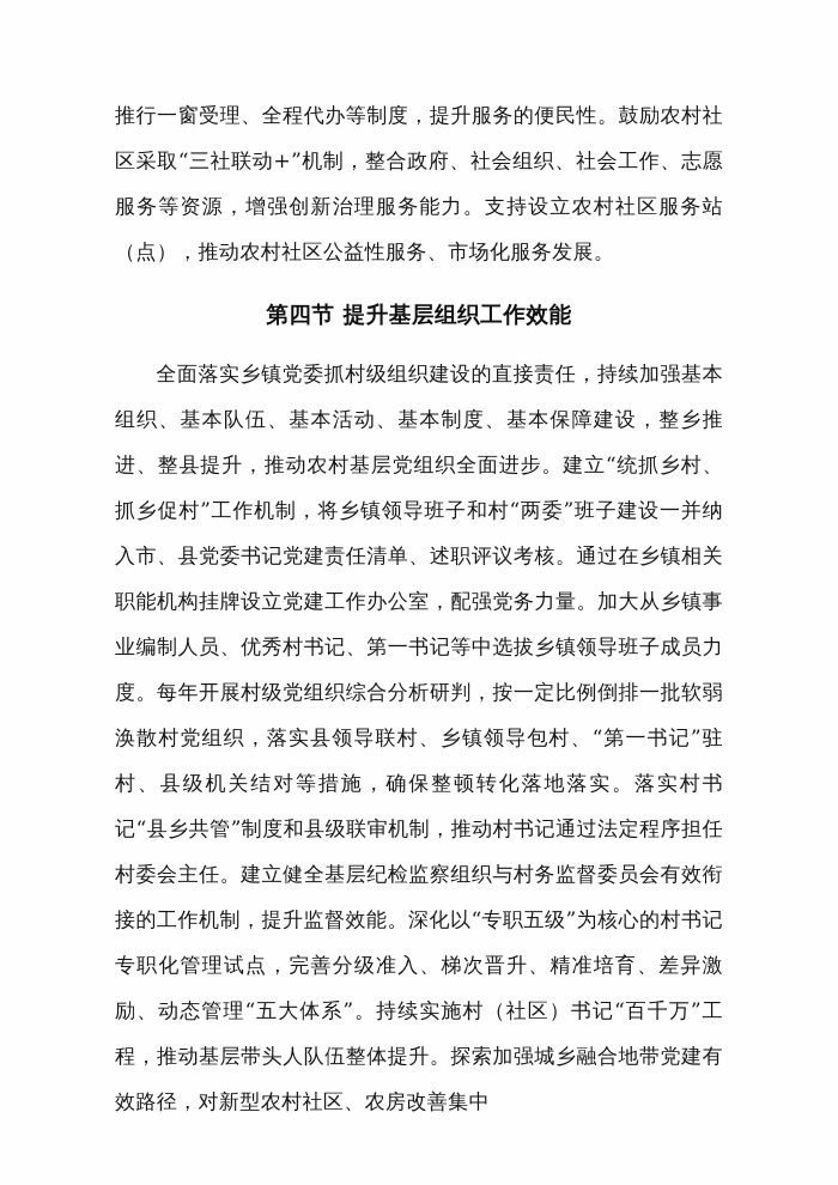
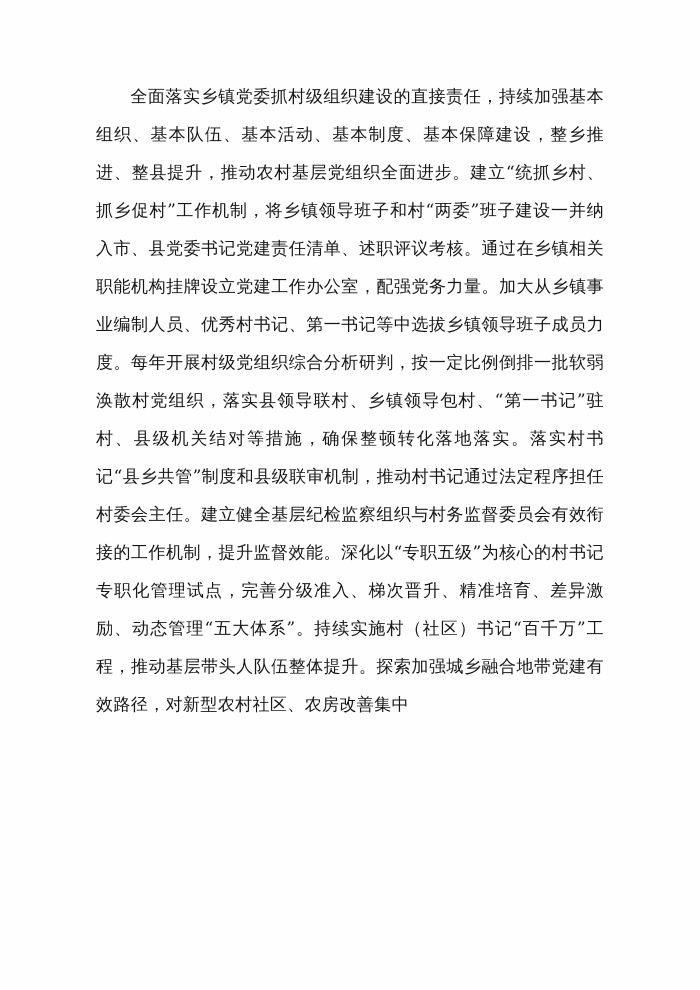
- 推行一窗受理、全程代办等制度，提升服务的便民性。鼓励农村社区采取“三社联动+”机制，整合政府、社会组织、社会工作、志愿服务等资源，增强创新治理服务能力。支持设立农村社区服务站（点），推动农村社区公益性服务、市场化服务发展。
- 第四节 提升基层组织工作效能
  全面落实乡镇党委抓村级组织建设的直接责任，持续加强基本组织、基本队伍、基本活动、基本制度、基本保障建设，整乡推进、整县提升，推动农村基层党组织全面进步。建立“统抓乡村、抓乡促村”工作机制，将乡镇领导班子和村“两委”班子建设一并纳入市、县党委书记党建责任清单、述职评议考核。通过在乡镇相关职能机构挂牌设立党建工作办公室，配强党务力量。加大从乡镇事业编制人员、优秀村书记、第一书记等中选拔乡镇领导班子成员力度。每年开展村级党组织综合分析研判，按一定比例倒排一批软弱涣散村党组织，落实县领导联村、乡镇领导包村、“第一书记”驻村、县级机关结对等措施，确保整顿转化落地落实。落实村书记“县乡共管”制度和县级联审机制，推动村书记通过法定程序担任村委会主任。建立健全基层纪检监察组织与村务监督委员会有效衔接的工作机制，提升监督效能。深化以“专职五级”为核心的村书记专职化管理试点，完善分级准入、梯次晋升、精准培育、差异激励、动态管理“五大体系”。持续实施村（社区）书记“百千万”工程，推动基层带头人队伍整体提升。探索加强城乡融合地带党建有效路径，对新型农村社区、农房改善集中
